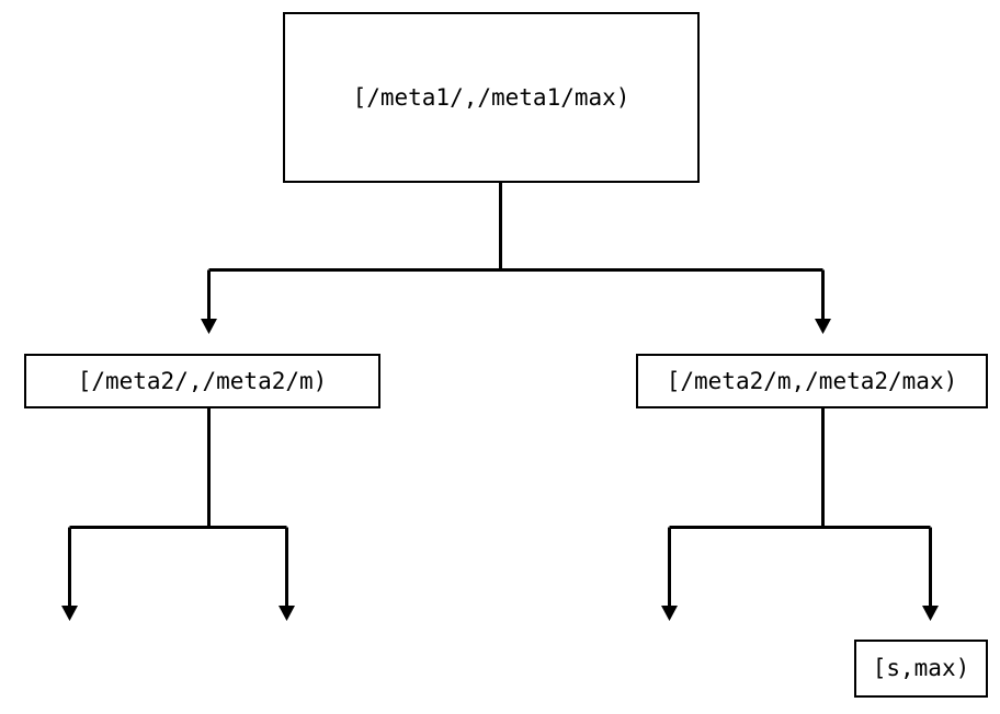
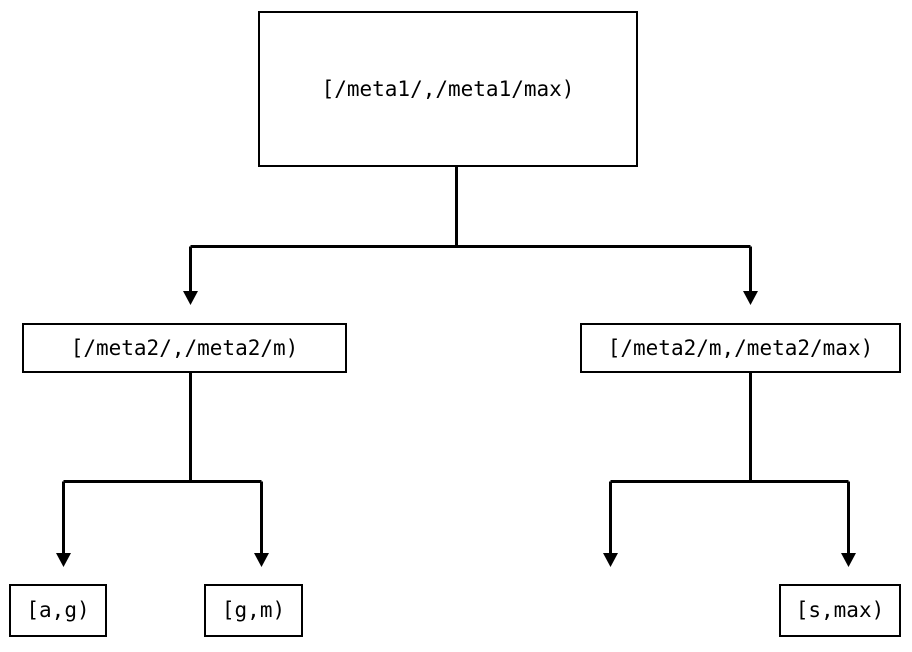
  [/meta1/,/meta1/max)
  [/meta2/,/meta2/m)
  [/meta2/m,/meta2/max)
+ [a,g)
+ [g,m)
  [s,max)
